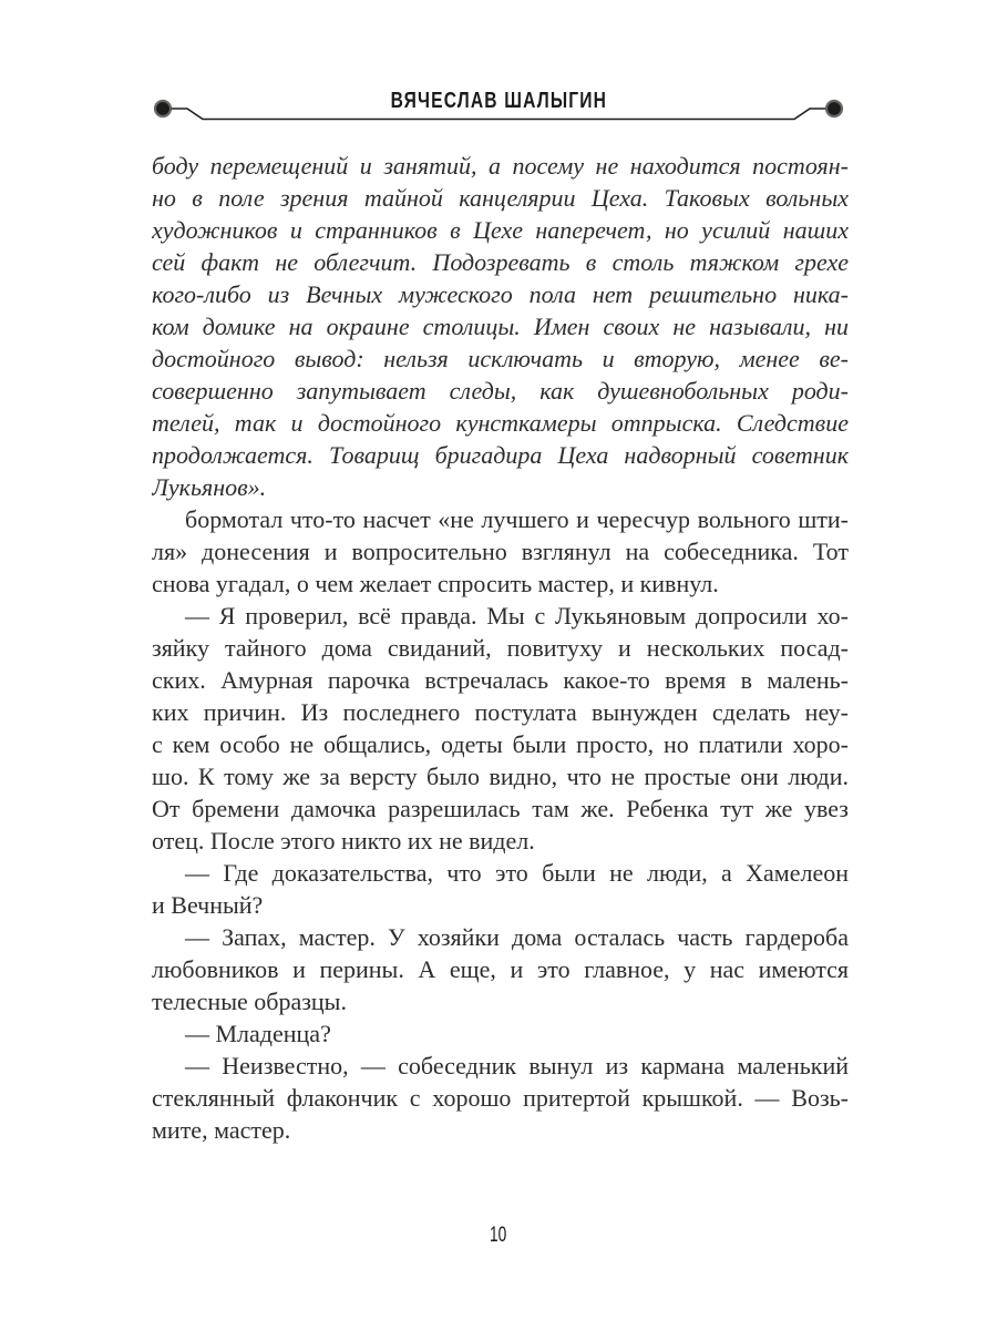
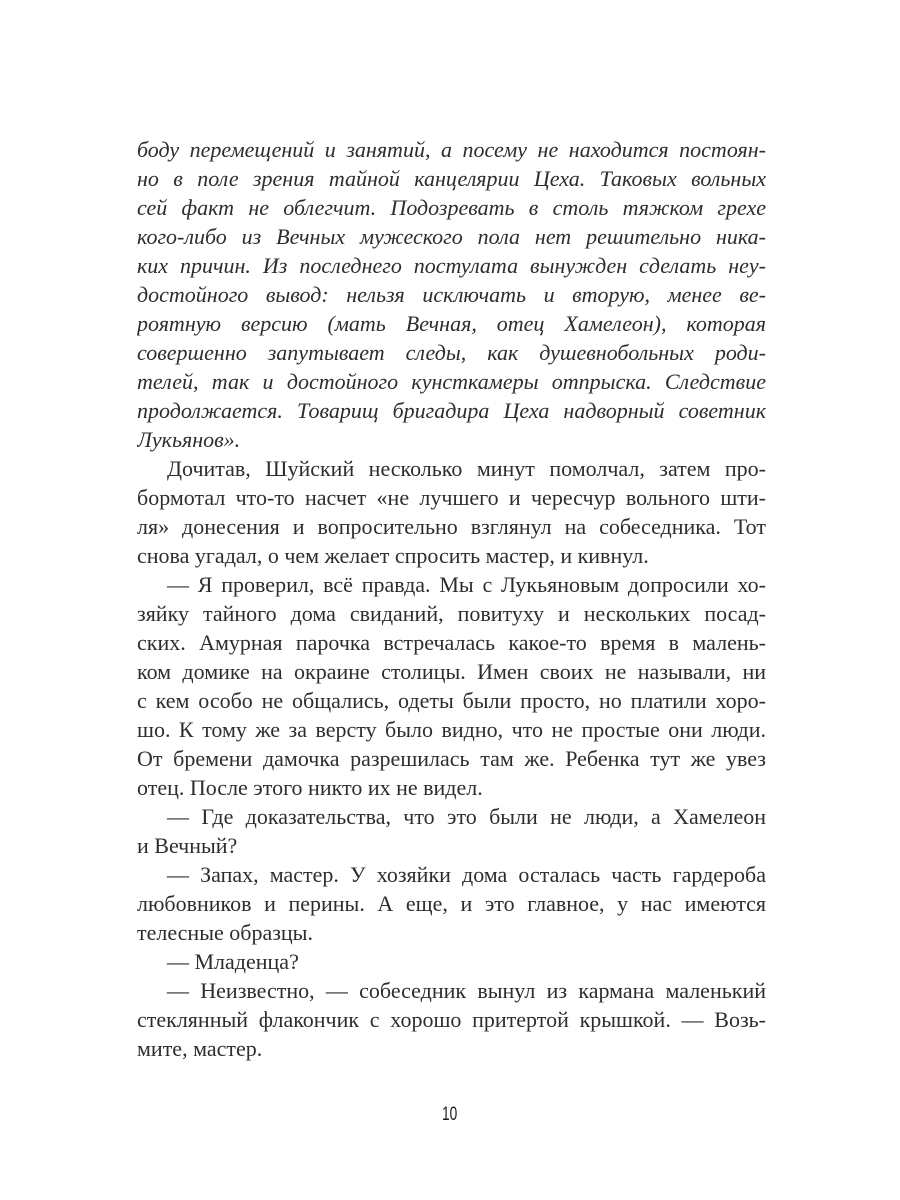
- ВЯЧЕСЛАВ ШАЛЫГИН
  боду перемещений и занятий, а посему не находится постоян-
  но в поле зрения тайной канцелярии Цеха. Таковых вольных
- художников и странников в Цехе наперечет, но усилий наших
  сей факт не облегчит. Подозревать в столь тяжком грехе
  кого-либо из Вечных мужеского пола нет решительно ника-
- ком домике на окраине столицы. Имен своих не называли, ни
+ ких причин. Из последнего постулата вынужден сделать неу-
  достойного вывод: нельзя исключать и вторую, менее ве-
+ роятную версию (мать Вечная, отец Хамелеон), которая
  совершенно запутывает следы, как душевнобольных роди-
  телей, так и достойного кунсткамеры отпрыска. Следствие
  продолжается. Товарищ бригадира Цеха надворный советник
  Лукьянов».
+ Дочитав, Шуйский несколько минут помолчал, затем про-
  бормотал что-то насчет «не лучшего и чересчур вольного шти-
  ля» донесения и вопросительно взглянул на собеседника. Тот
  снова угадал, о чем желает спросить мастер, и кивнул.
  — Я проверил, всё правда. Мы с Лукьяновым допросили хо-
  зяйку тайного дома свиданий, повитуху и нескольких посад-
  ских. Амурная парочка встречалась какое-то время в малень-
- ких причин. Из последнего постулата вынужден сделать неу-
+ ком домике на окраине столицы. Имен своих не называли, ни
  с кем особо не общались, одеты были просто, но платили хоро-
  шо. К тому же за версту было видно, что не простые они люди.
  От бремени дамочка разрешилась там же. Ребенка тут же увез
  отец. После этого никто их не видел.
  — Где доказательства, что это были не люди, а Хамелеон
  и Вечный?
  — Запах, мастер. У хозяйки дома осталась часть гардероба
  любовников и перины. А еще, и это главное, у нас имеются
  телесные образцы.
  — Младенца?
  — Неизвестно, — собеседник вынул из кармана маленький
  стеклянный флакончик с хорошо притертой крышкой. — Возь-
  мите, мастер.
  10
